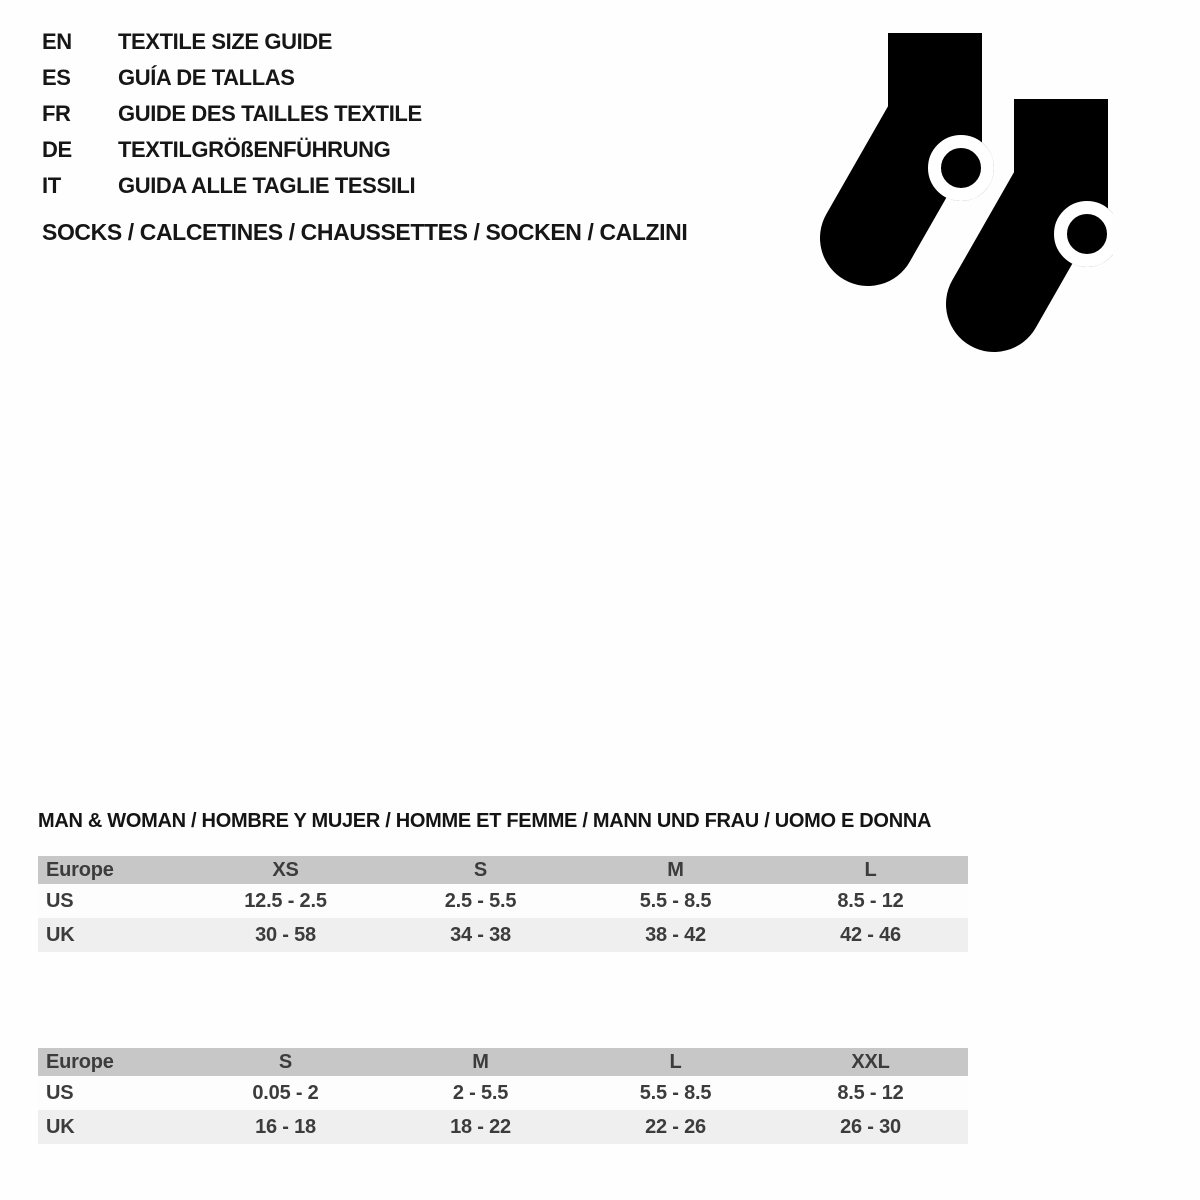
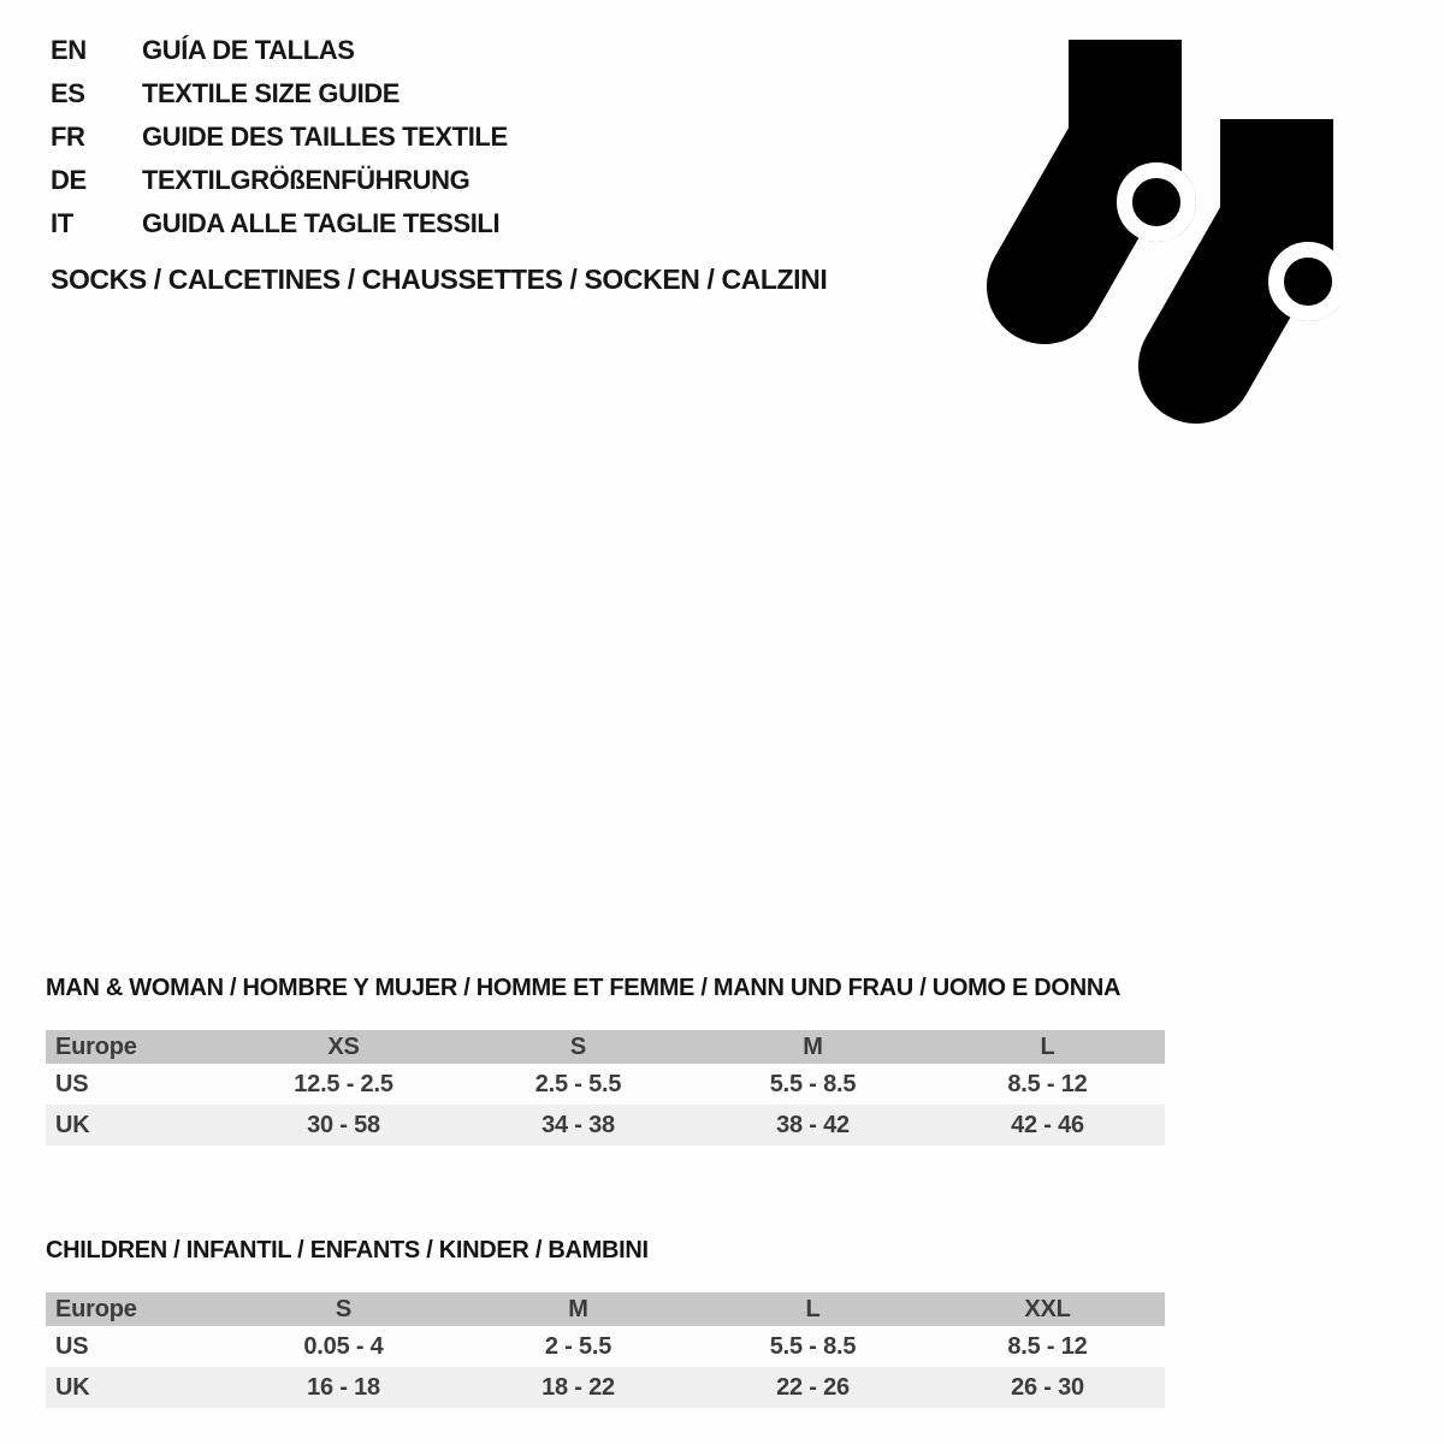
  EN
- TEXTILE SIZE GUIDE
+ GUÍA DE TALLAS
  ES
- GUÍA DE TALLAS
+ TEXTILE SIZE GUIDE
  FR
  GUIDE DES TAILLES TEXTILE
  DE
  TEXTILGRÖßENFÜHRUNG
  IT
  GUIDA ALLE TAGLIE TESSILI
  SOCKS / CALCETINES / CHAUSSETTES / SOCKEN / CALZINI
  MAN & WOMAN / HOMBRE Y MUJER / HOMME ET FEMME / MANN UND FRAU / UOMO E DONNA
  Europe	XS	S	M	L
  US	12.5 - 2.5	2.5 - 5.5	5.5 - 8.5	8.5 - 12
  UK	30 - 58	34 - 38	38 - 42	42 - 46
+ CHILDREN / INFANTIL / ENFANTS / KINDER / BAMBINI
  Europe	S	M	L	XXL
- US	0.05 - 2	2 - 5.5	5.5 - 8.5	8.5 - 12
+ US	0.05 - 4	2 - 5.5	5.5 - 8.5	8.5 - 12
  UK	16 - 18	18 - 22	22 - 26	26 - 30
